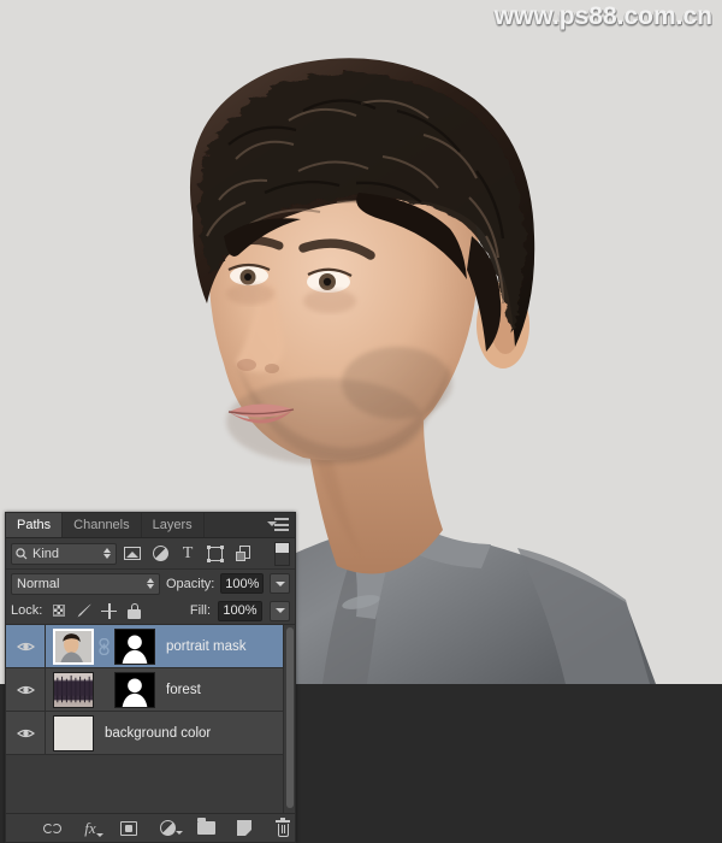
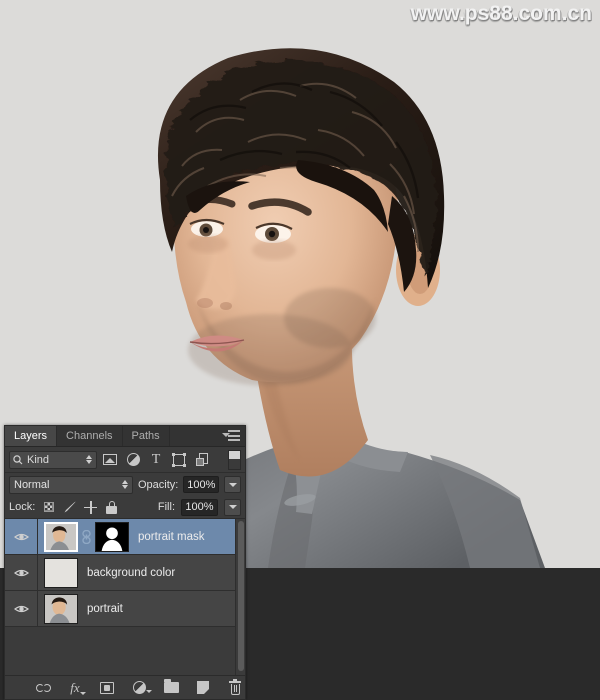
  www
  www.ps88.com.cn
- Paths
+ Layers
  Channels
- Layers
+ Paths
  Kind
  T
  Normal
  Opacity:
  100%
  Lock:
  Fill:
  100%
  portrait mask
- forest
  background color
+ portrait
  fx
